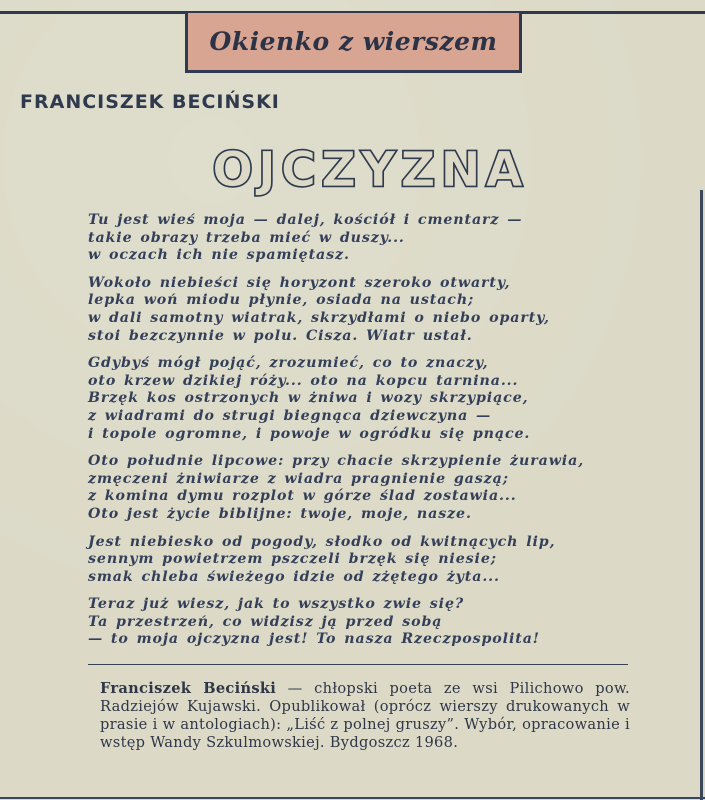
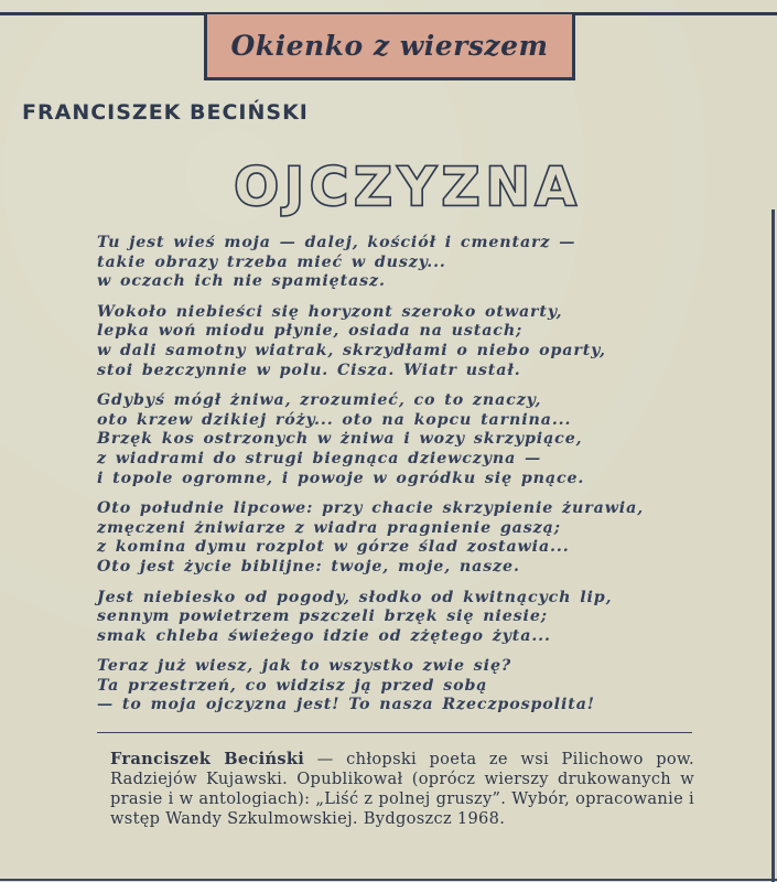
  Okienko z wierszem
  FRANCISZEK BECIŃSKI
  OJCZYZNA
  Tu jest wieś moja — dalej, kościół i cmentarz —
  takie obrazy trzeba mieć w duszy...
  w oczach ich nie spamiętasz.
  Wokoło niebieści się horyzont szeroko otwarty,
  lepka woń miodu płynie, osiada na ustach;
  w dali samotny wiatrak, skrzydłami o niebo oparty,
  stoi bezczynnie w polu. Cisza. Wiatr ustał.
- Gdybyś mógł pojąć, zrozumieć, co to znaczy,
+ Gdybyś mógł żniwa, zrozumieć, co to znaczy,
  oto krzew dzikiej róży... oto na kopcu tarnina...
  Brzęk kos ostrzonych w żniwa i wozy skrzypiące,
  z wiadrami do strugi biegnąca dziewczyna —
  i topole ogromne, i powoje w ogródku się pnące.
  Oto południe lipcowe: przy chacie skrzypienie żurawia,
  zmęczeni żniwiarze z wiadra pragnienie gaszą;
  z komina dymu rozplot w górze ślad zostawia...
  Oto jest życie biblijne: twoje, moje, nasze.
  Jest niebiesko od pogody, słodko od kwitnących lip,
  sennym powietrzem pszczeli brzęk się niesie;
  smak chleba świeżego idzie od zżętego żyta...
  Teraz już wiesz, jak to wszystko zwie się?
  Ta przestrzeń, co widzisz ją przed sobą
  — to moja ojczyzna jest! To nasza Rzeczpospolita!
  Franciszek Beciński — chłopski poeta ze wsi Pilichowo pow. Radziejów Kujawski. Opublikował (oprócz wierszy drukowanych w prasie i w antologiach): „Liść z polnej gruszy”. Wybór, opracowanie i wstęp Wandy Szkulmowskiej. Bydgoszcz 1968.
